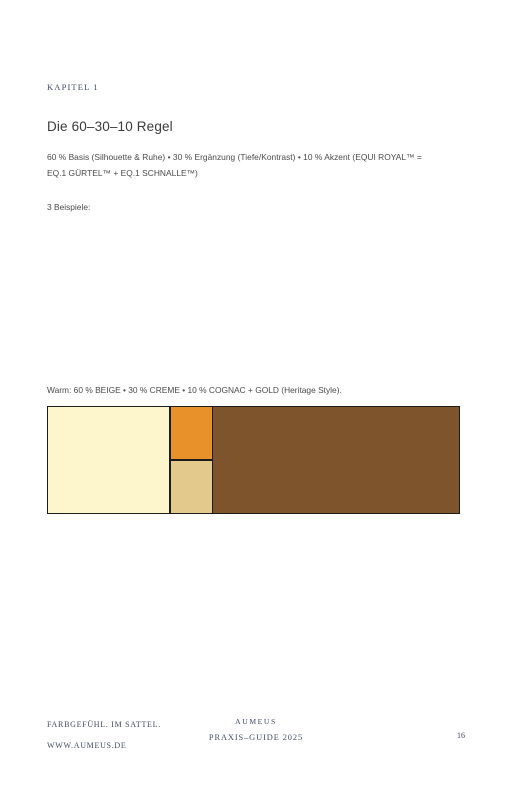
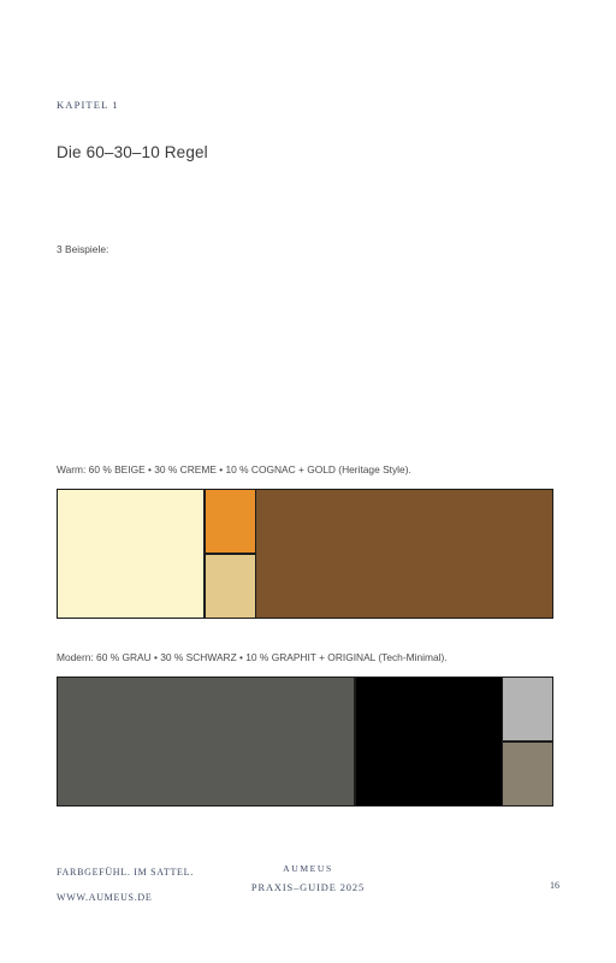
  KAPITEL 1
  Die 60–30–10 Regel
- 60 % Basis (Silhouette & Ruhe) • 30 % Ergänzung (Tiefe/Kontrast) • 10 % Akzent (EQUI ROYAL™ = EQ.1 GÜRTEL™ + EQ.1 SCHNALLE™)
  3 Beispiele:
  Warm: 60 % BEIGE • 30 % CREME • 10 % COGNAC + GOLD (Heritage Style).
+ Modern: 60 % GRAU • 30 % SCHWARZ • 10 % GRAPHIT + ORIGINAL (Tech-Minimal).
  FARBGEFÜHL. IM SATTEL.
  WWW.AUMEUS.DE
  AUMEUS
  PRAXIS–GUIDE 2025
  16
